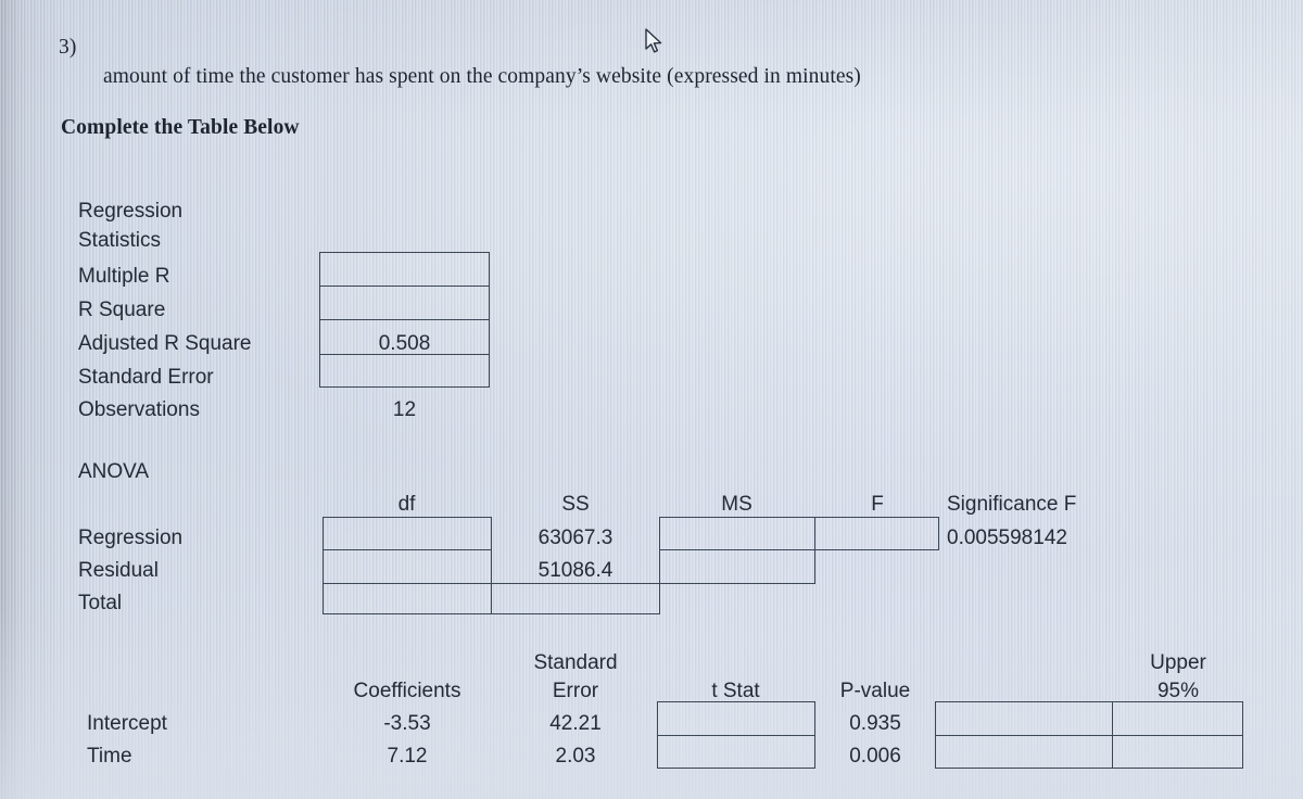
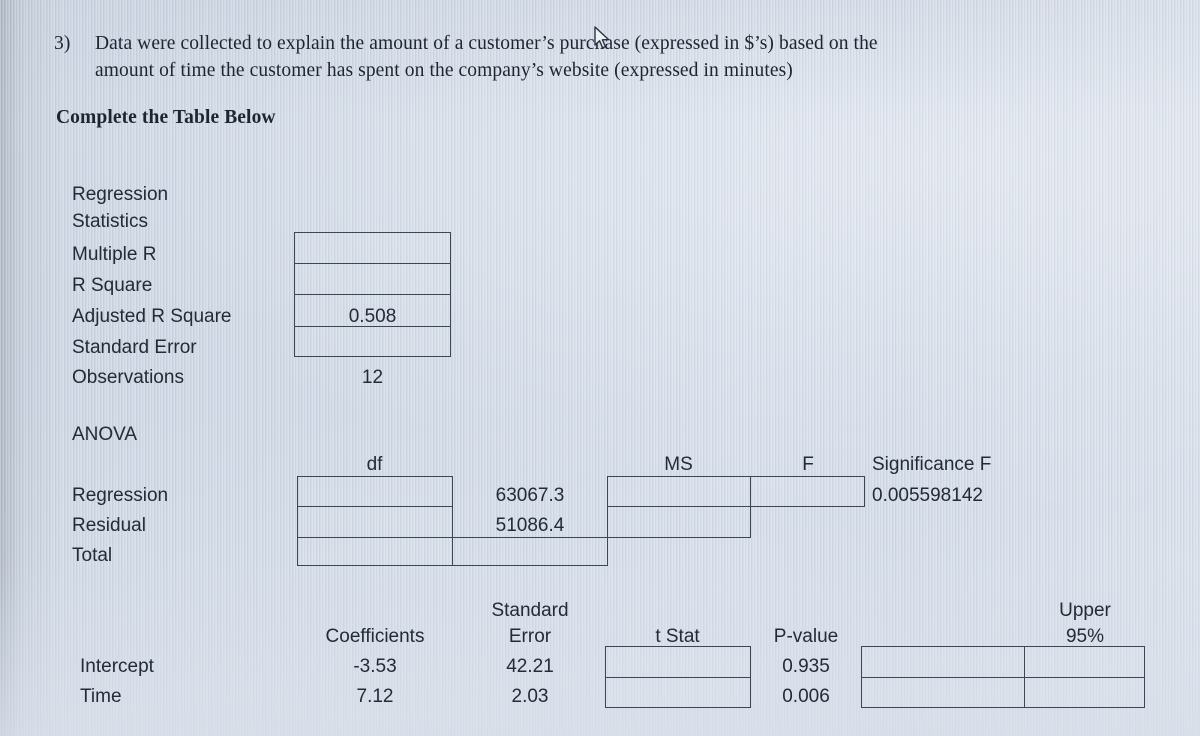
  3)
+ Data were collected to explain the amount of a customer’s purchase (expressed in $’s) based on the
  amount of time the customer has spent on the company’s website (expressed in minutes)
  Complete the Table Below
  Regression
  Statistics
  Multiple R
  R Square
  Adjusted R Square
  Standard Error
  Observations
  0.508
  12
  ANOVA
  df
- SS
  MS
  F
  Significance F
  Regression
  Residual
  Total
  63067.3
  51086.4
  0.005598142
  Standard
  Error
  Coefficients
  t Stat
  P-value
  Upper
  95%
  Intercept
  Time
  -3.53
  7.12
  42.21
  2.03
  0.935
  0.006
